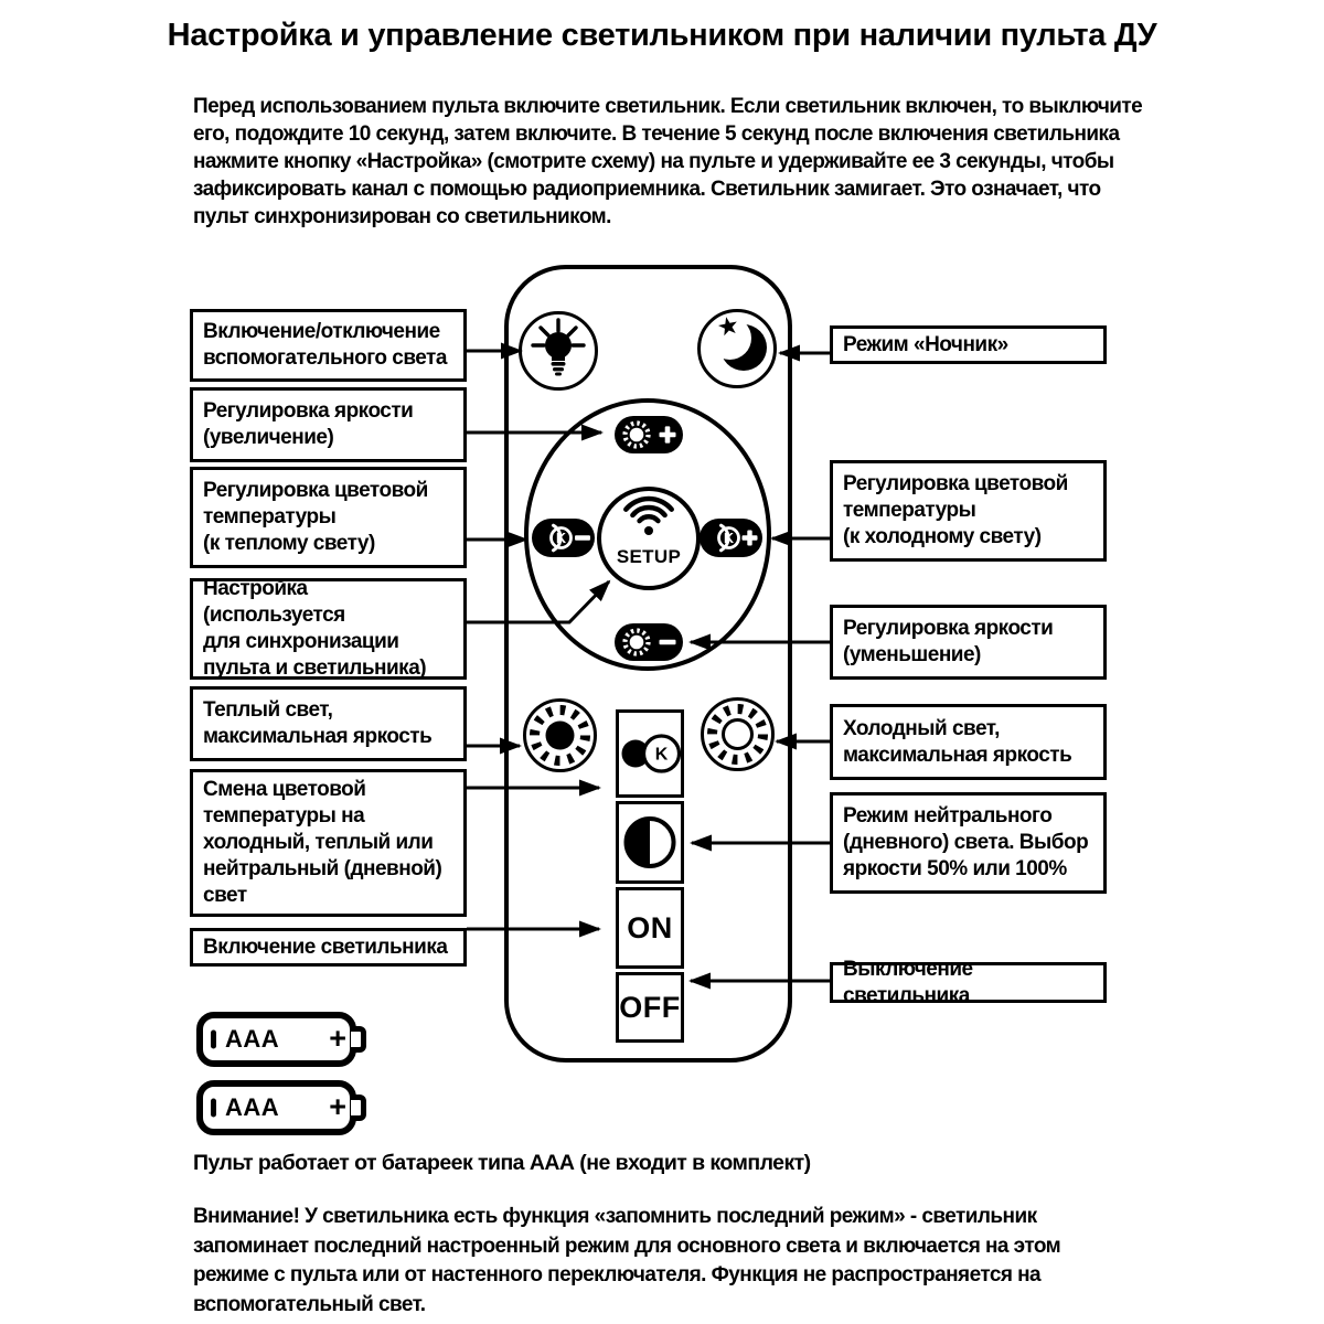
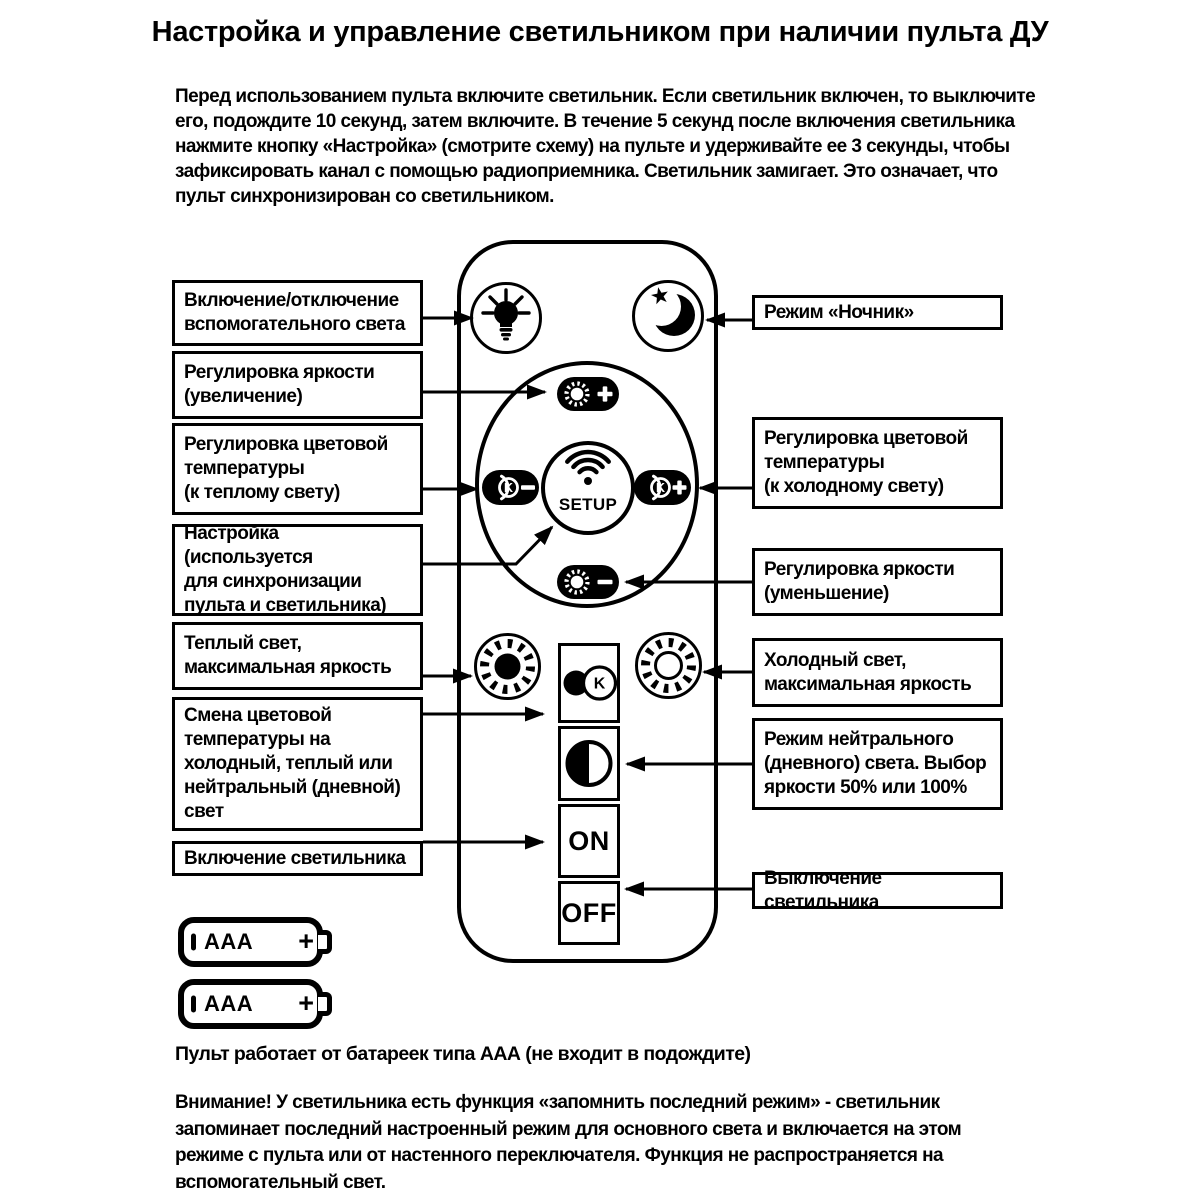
  Настройка и управление светильником при наличии пульта ДУ
  Перед использованием пульта включите светильник. Если светильник включен, то выключите
  его, подождите 10 секунд, затем включите. В течение 5 секунд после включения светильника
  нажмите кнопку «Настройка» (смотрите схему) на пульте и удерживайте ее 3 секунды, чтобы
  зафиксировать канал с помощью радиоприемника. Светильник замигает. Это означает, что
  пульт синхронизирован со светильником.
  Включение/отключение
  вспомогательного света
  Регулировка яркости
  (увеличение)
  Регулировка цветовой
  температуры
  (к теплому свету)
  Настройка (используется
  для синхронизации
  пульта и светильника)
  Теплый свет,
  максимальная яркость
  Смена цветовой
  температуры на
  холодный, теплый или
  нейтральный (дневной)
  свет
  Включение светильника
  Режим «Ночник»
  Регулировка цветовой
  температуры
  (к холодному свету)
  Регулировка яркости
  (уменьшение)
  Холодный свет,
  максимальная яркость
  Режим нейтрального
  (дневного) света. Выбор
  яркости 50% или 100%
  Выключение светильника
  K
  SETUP
  K
  K
  ON
  OFF
  AAA
  +
  AAA
  +
- Пульт работает от батареек типа ААА (не входит в комплект)
+ Пульт работает от батареек типа ААА (не входит в подождите)
  Внимание! У светильника есть функция «запомнить последний режим» - светильник
  запоминает последний настроенный режим для основного света и включается на этом
  режиме с пульта или от настенного переключателя. Функция не распространяется на
  вспомогательный свет.
